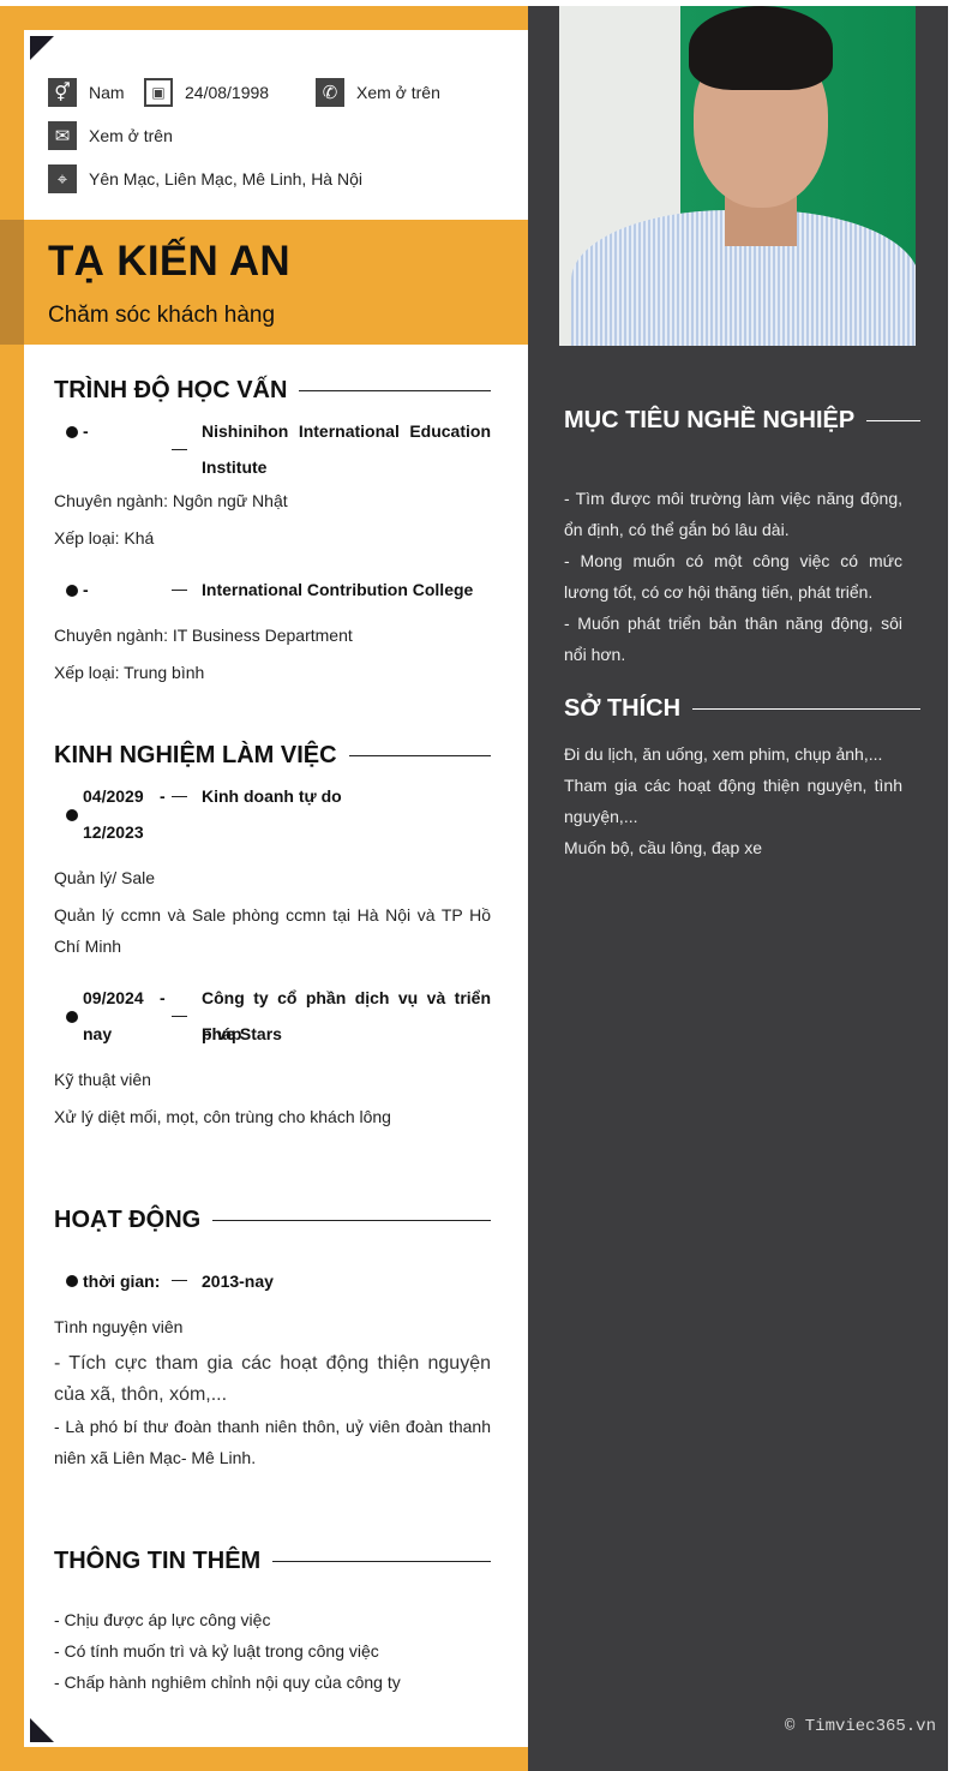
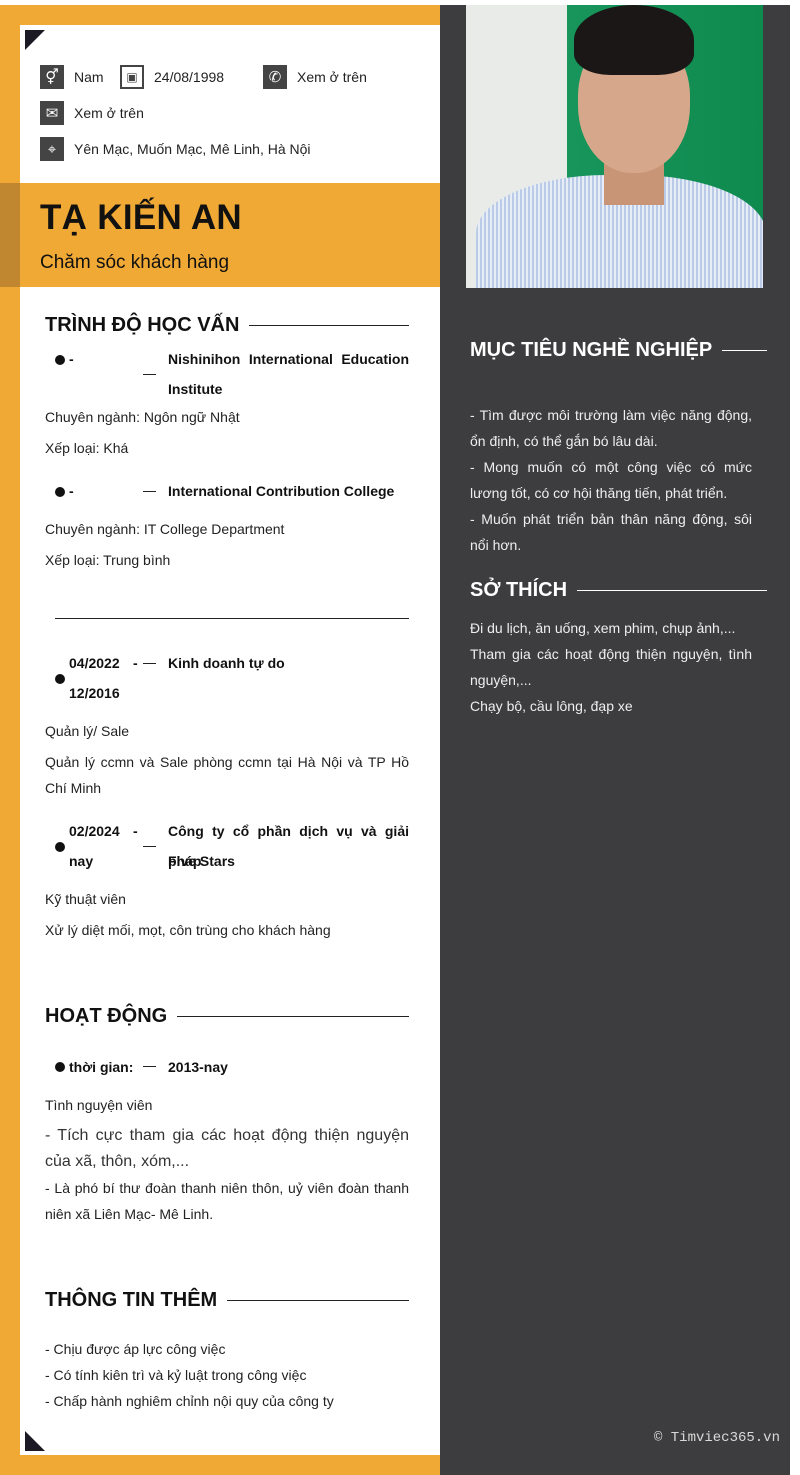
  ⚥
  Nam
  ▣
  24/08/1998
  ✆
  Xem ở trên
  ✉
  Xem ở trên
  ⌖
- Yên Mạc, Liên Mạc, Mê Linh, Hà Nội
+ Yên Mạc, Muốn Mạc, Mê Linh, Hà Nội
  TẠ KIẾN AN
  Chăm sóc khách hàng
  TRÌNH ĐỘ HỌC VẤN
  -
  Nishinihon International Education
  Institute
  Chuyên ngành: Ngôn ngữ Nhật
  Xếp loại: Khá
  -
  International Contribution College
- Chuyên ngành: IT Business Department
+ Chuyên ngành: IT College Department
  Xếp loại: Trung bình
- KINH NGHIỆM LÀM VIỆC
- 04/2029
+ 04/2022
  -
- 12/2023
+ 12/2016
  Kinh doanh tự do
  Quản lý/ Sale
  Quản lý ccmn và Sale phòng ccmn tại Hà Nội và TP Hồ Chí Minh
- 09/2024
+ 02/2024
  -
  nay
- Công ty cổ phần dịch vụ và triển pháp
+ Công ty cổ phần dịch vụ và giải pháp
  Five Stars
  Kỹ thuật viên
- Xử lý diệt mối, mọt, côn trùng cho khách lông
+ Xử lý diệt mối, mọt, côn trùng cho khách hàng
  HOẠT ĐỘNG
  thời gian:
  2013-nay
  Tình nguyện viên
  - Tích cực tham gia các hoạt động thiện nguyện của xã, thôn, xóm,...
  - Là phó bí thư đoàn thanh niên thôn, uỷ viên đoàn thanh niên xã Liên Mạc- Mê Linh.
  THÔNG TIN THÊM
  - Chịu được áp lực công việc
- - Có tính muốn trì và kỷ luật trong công việc
+ - Có tính kiên trì và kỷ luật trong công việc
  - Chấp hành nghiêm chỉnh nội quy của công ty
  MỤC TIÊU NGHỀ NGHIỆP
  - Tìm được môi trường làm việc năng động, ổn định, có thể gắn bó lâu dài.
  - Mong muốn có một công việc có mức lương tốt, có cơ hội thăng tiến, phát triển.
  - Muốn phát triển bản thân năng động, sôi nổi hơn.
  SỞ THÍCH
  Đi du lịch, ăn uống, xem phim, chụp ảnh,...
  Tham gia các hoạt động thiện nguyện, tình nguyện,...
- Muốn bộ, cầu lông, đạp xe
+ Chạy bộ, cầu lông, đạp xe
  © Timviec365.vn
